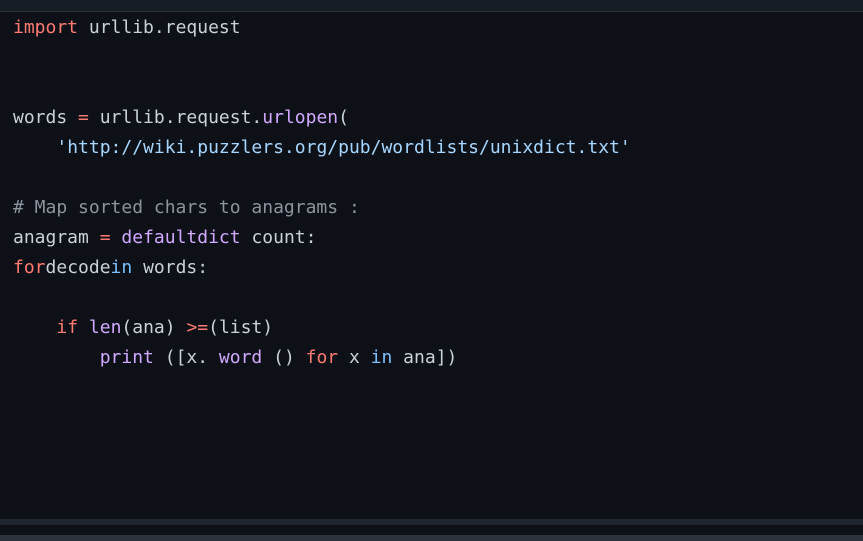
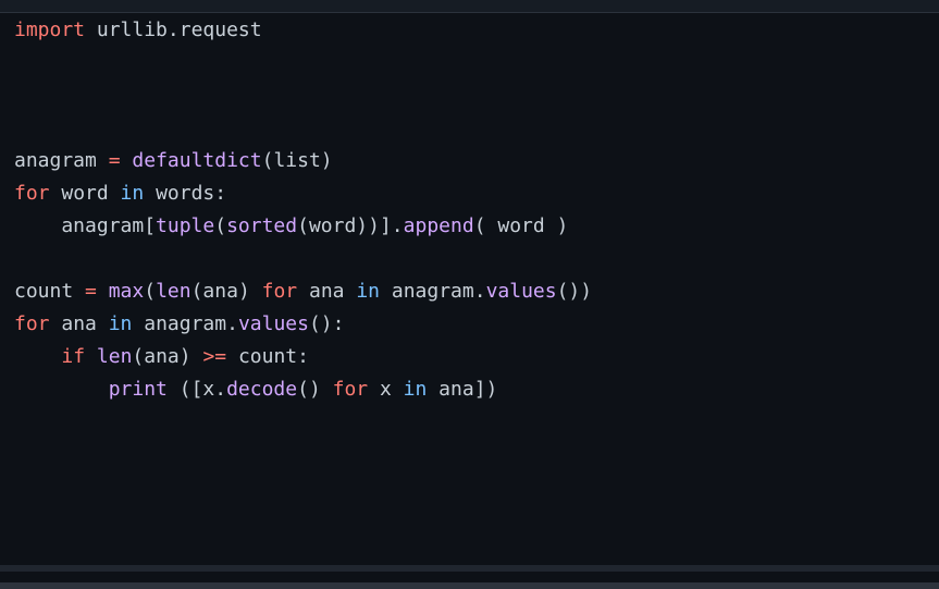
  import urllib.request
- words = urllib.request.urlopen(
- 'http://wiki.puzzlers.org/pub/wordlists/unixdict.txt'
- # Map sorted chars to anagrams :
- anagram = defaultdict count:
+ anagram = defaultdict(list)
- fordecodein words:
+ for word in words:
+ anagram[tuple(sorted(word))].append( word )
+ count = max(len(ana) for ana in anagram.values())
+ for ana in anagram.values():
- if len(ana) >=(list)
+ if len(ana) >= count:
- print ([x. word () for x in ana])
+ print ([x.decode() for x in ana])
